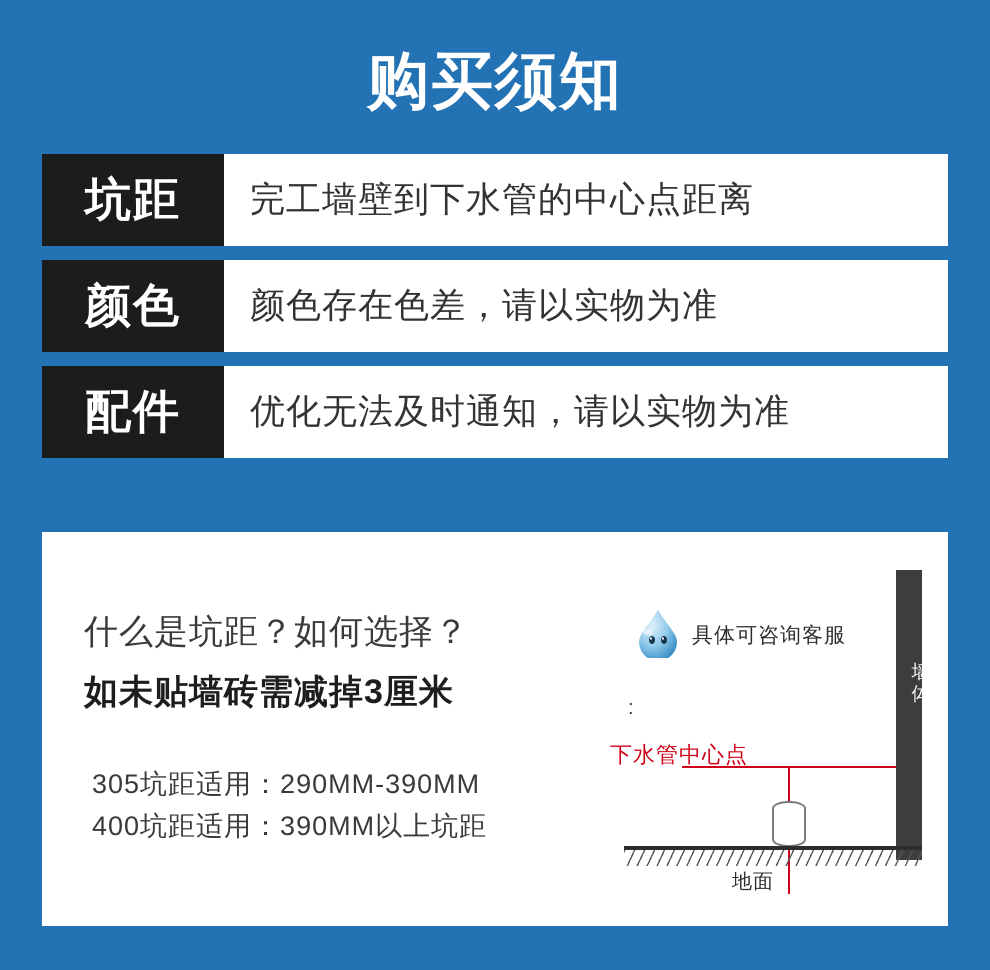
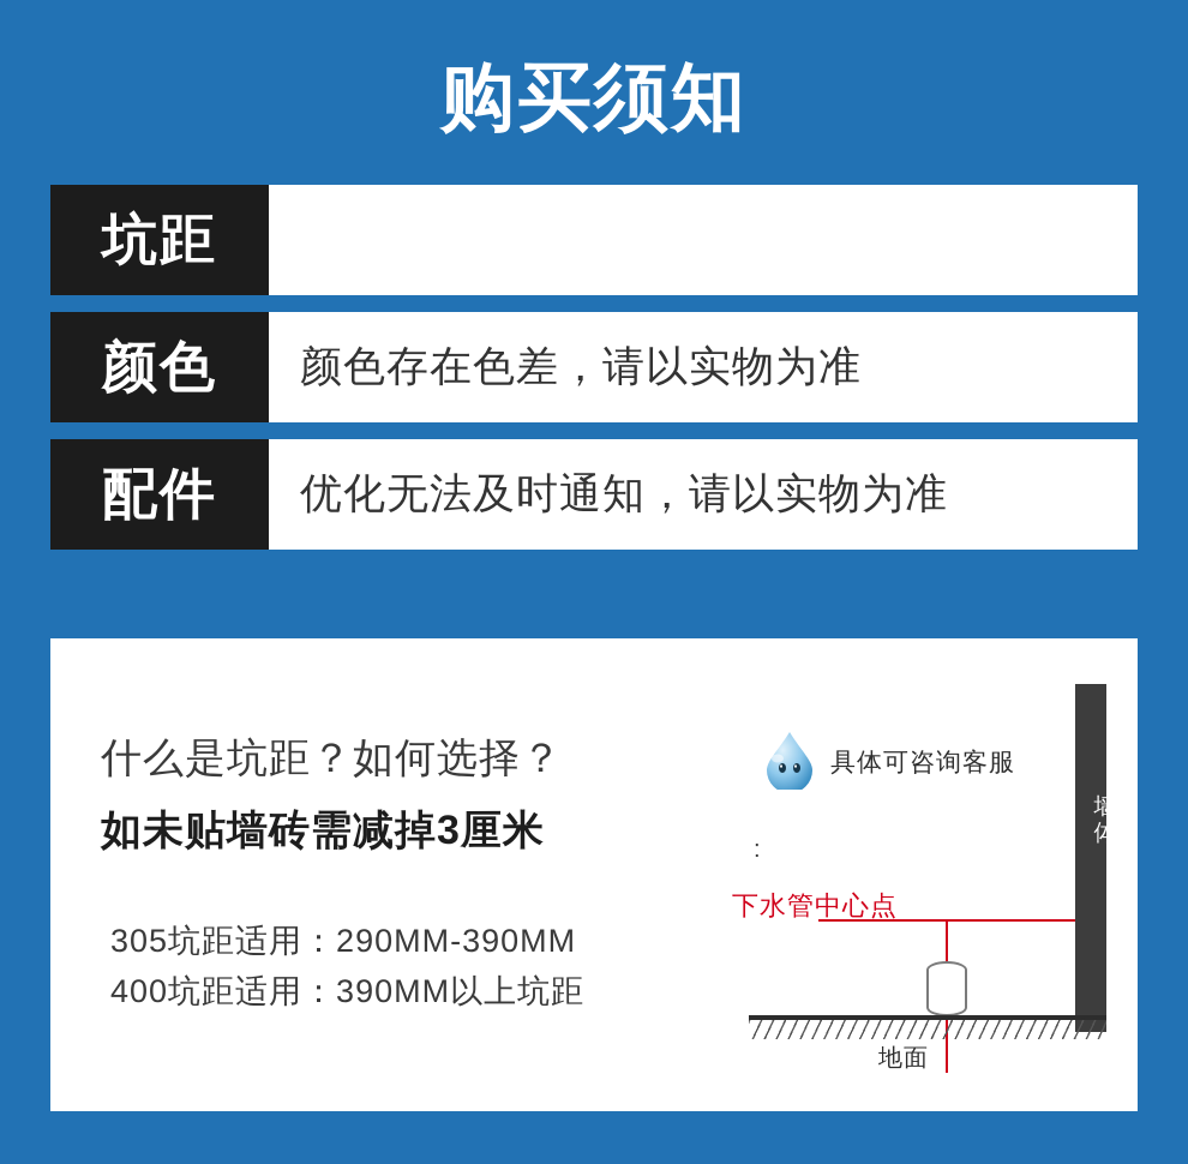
  购买须知
  坑距
- 完工墙壁到下水管的中心点距离
  颜色
  颜色存在色差，请以实物为准
  配件
  优化无法及时通知，请以实物为准
  什么是坑距？如何选择？
  如未贴墙砖需减掉3厘米
  305坑距适用：290MM-390MM
  400坑距适用：390MM以上坑距
  :
  具体可咨询客服
  下水管中心点
  墙体
  地面
